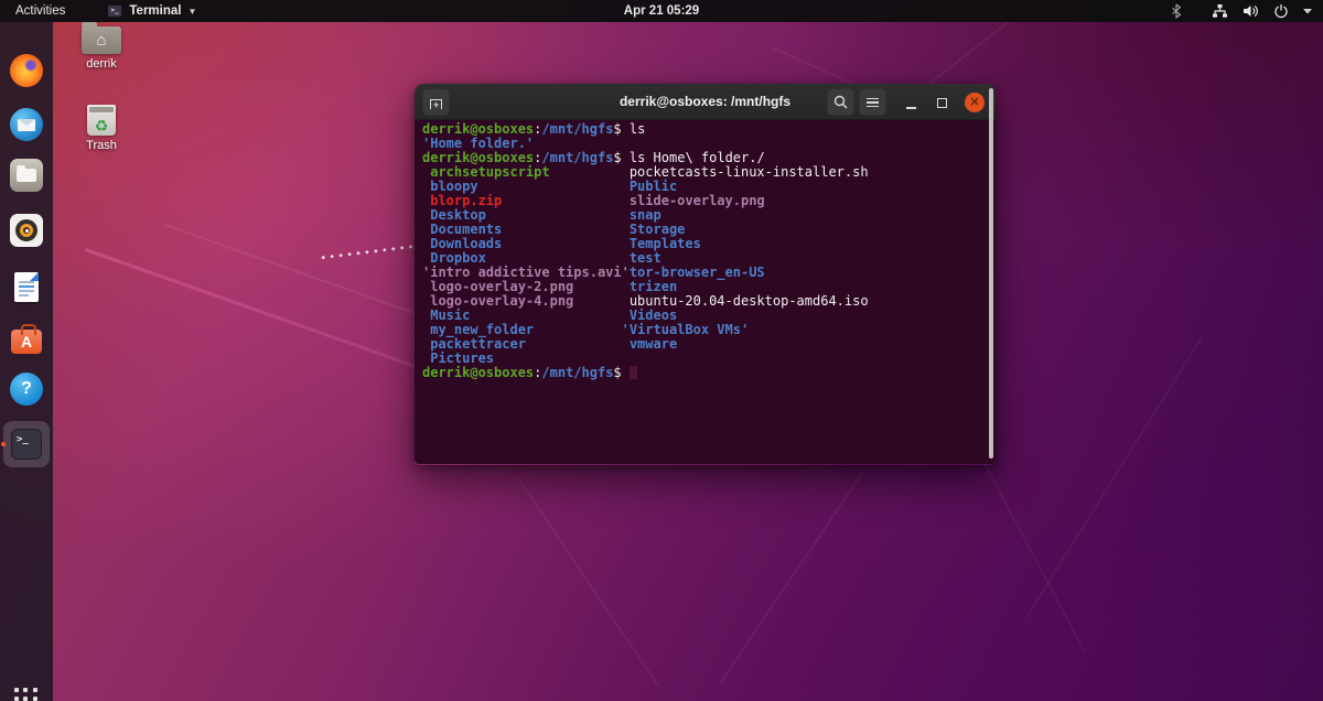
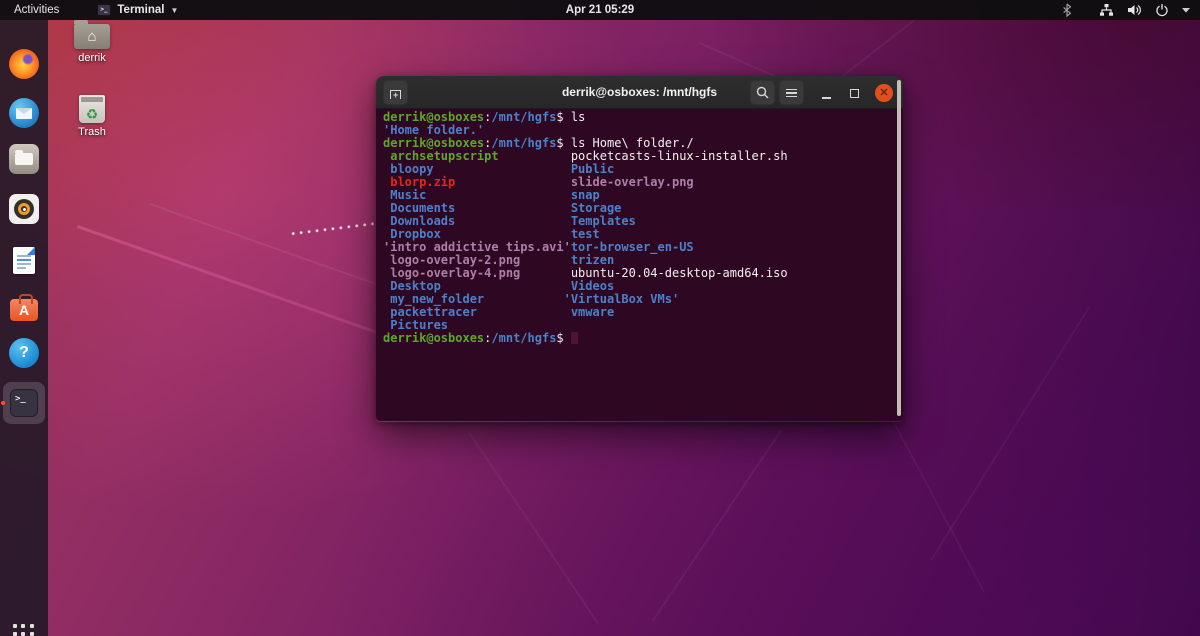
  Activities
  Terminal
  ▼
  Apr 21 05:29
  A
  ?
  >_
  ⌂
  derrik
  ♻
  Trash
  +
  derrik@osboxes: /mnt/hgfs
  ✕
  derrik@osboxes:/mnt/hgfs$ ls
  'Home folder.'
  derrik@osboxes:/mnt/hgfs$ ls Home\ folder./
  archsetupscript pocketcasts-linux-installer.sh
  bloopy Public
  blorp.zip slide-overlay.png
- Desktop snap
+ Music snap
  Documents Storage
  Downloads Templates
  Dropbox test
  'intro addictive tips.avi tor-browser_en-US
  logo-overlay-2.png trizen
  logo-overlay-4.png ubuntu-20.04-desktop-amd64.iso
- Music Videos
+ Desktop Videos
  my_new_folder 'VirtualBox VMs'
  packettracer vmware
  Pictures
  derrik@osboxes:/mnt/hgfs$
